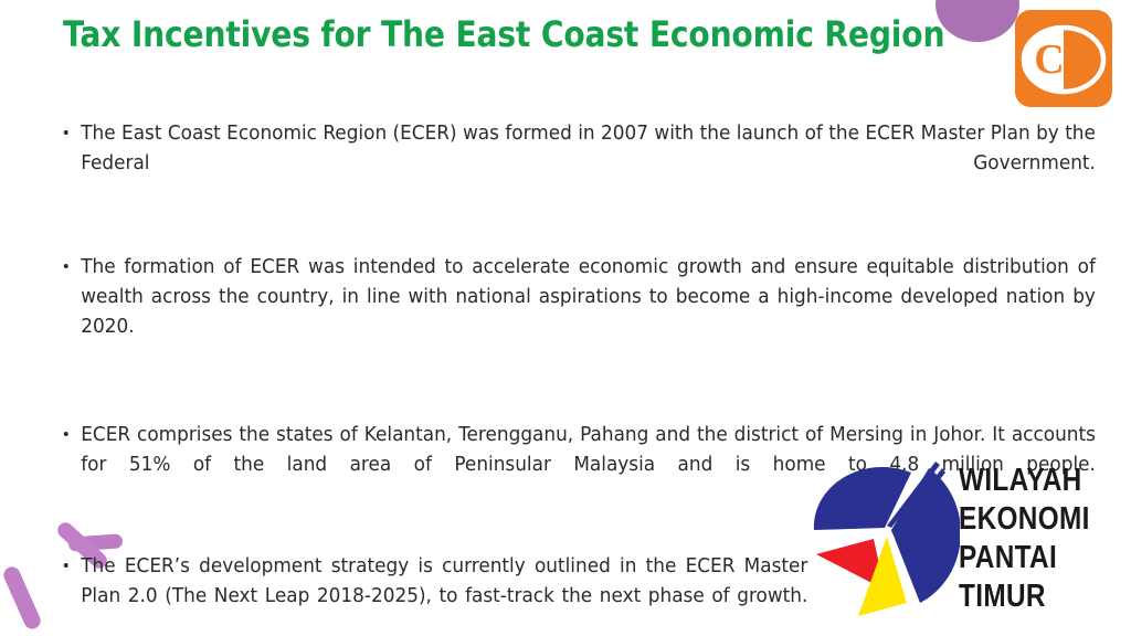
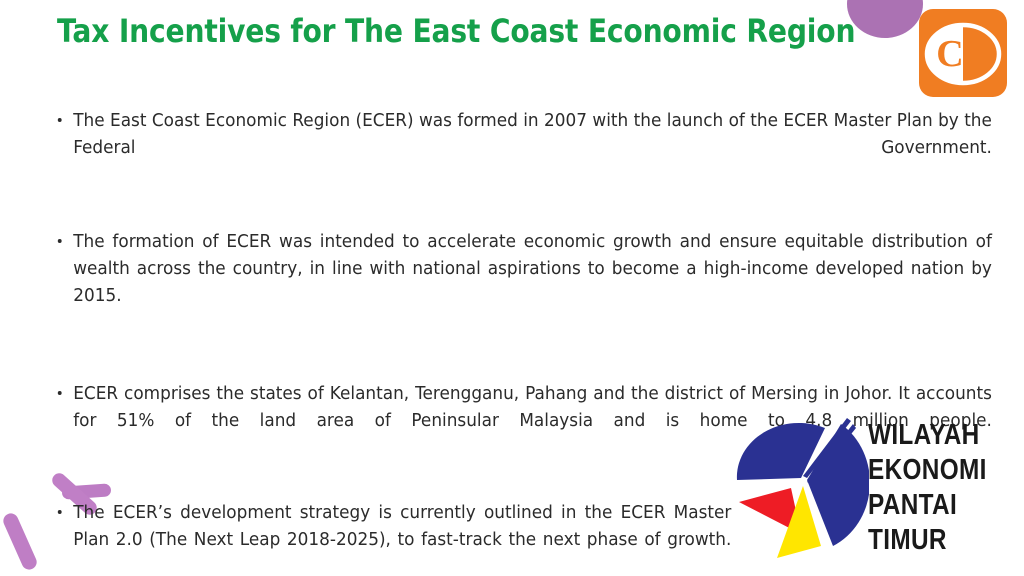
  Tax Incentives for The East Coast Economic Region
  C
  S
  The East Coast Economic Region (ECER) was formed in 2007 with the launch of the ECER Master Plan by the Federal Government.
- The formation of ECER was intended to accelerate economic growth and ensure equitable distribution of wealth across the country, in line with national aspirations to become a high-income developed nation by 2020.
+ The formation of ECER was intended to accelerate economic growth and ensure equitable distribution of wealth across the country, in line with national aspirations to become a high-income developed nation by 2015.
  ECER comprises the states of Kelantan, Terengganu, Pahang and the district of Mersing in Johor. It accounts for 51% of the land area of Peninsular Malaysia and is home to 4.8 million people.
  The ECER’s development strategy is currently outlined in the ECER Master Plan 2.0 (The Next Leap 2018-2025), to fast-track the next phase of growth.
  WILAYAH
  EKONOMI
  PANTAI
  TIMUR
